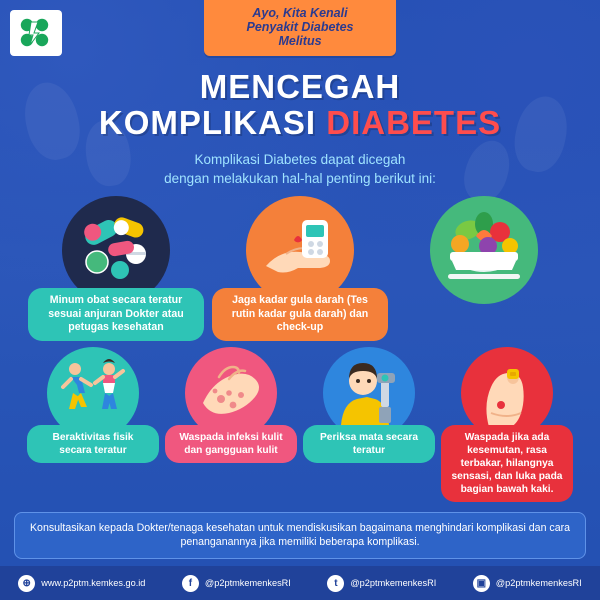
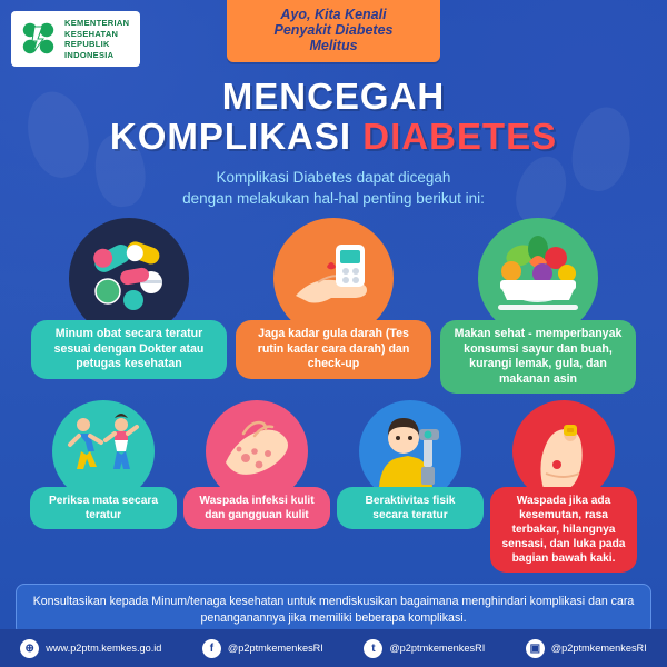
+ KEMENTERIAN
+ KESEHATAN
+ REPUBLIK
+ INDONESIA
  Ayo, Kita Kenali
  Penyakit Diabetes
  Melitus
  MENCEGAH
  KOMPLIKASI DIABETES
  Komplikasi Diabetes dapat dicegah
  dengan melakukan hal-hal penting berikut ini:
- Minum obat secara teratur sesuai anjuran Dokter atau petugas kesehatan
+ Minum obat secara teratur sesuai dengan Dokter atau petugas kesehatan
- Jaga kadar gula darah (Tes rutin kadar gula darah) dan check-up
+ Jaga kadar gula darah (Tes rutin kadar cara darah) dan check-up
+ Makan sehat - memperbanyak konsumsi sayur dan buah, kurangi lemak, gula, dan makanan asin
- Beraktivitas fisik secara teratur
+ Periksa mata secara teratur
  Waspada infeksi kulit dan gangguan kulit
- Periksa mata secara teratur
+ Beraktivitas fisik secara teratur
  Waspada jika ada kesemutan, rasa terbakar, hilangnya sensasi, dan luka pada bagian bawah kaki.
- Konsultasikan kepada Dokter/tenaga kesehatan untuk mendiskusikan bagaimana menghindari komplikasi dan cara penanganannya jika memiliki beberapa komplikasi.
+ Konsultasikan kepada Minum/tenaga kesehatan untuk mendiskusikan bagaimana menghindari komplikasi dan cara penanganannya jika memiliki beberapa komplikasi.
  ⊕
  www.p2ptm.kemkes.go.id
  f
  @p2ptmkemenkesRI
  t
  @p2ptmkemenkesRI
  ▣
  @p2ptmkemenkesRI
